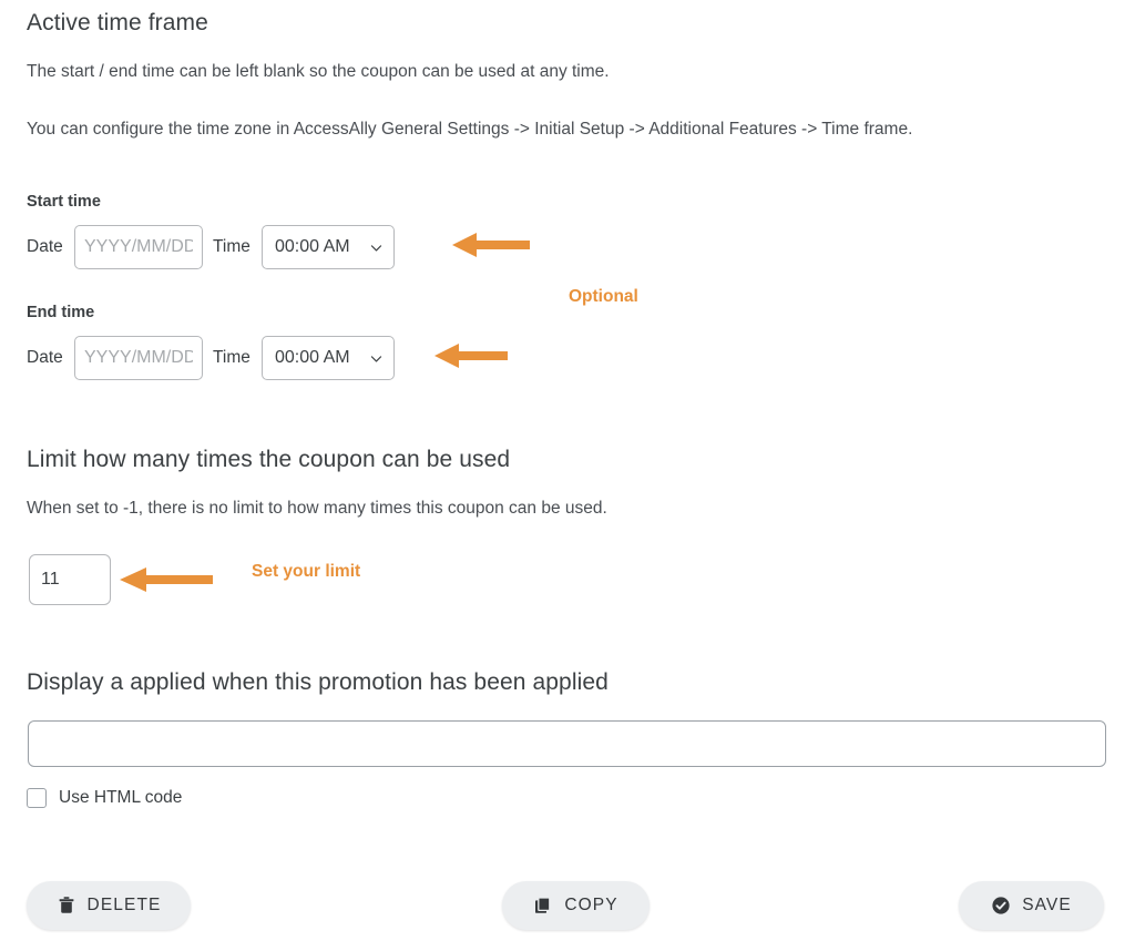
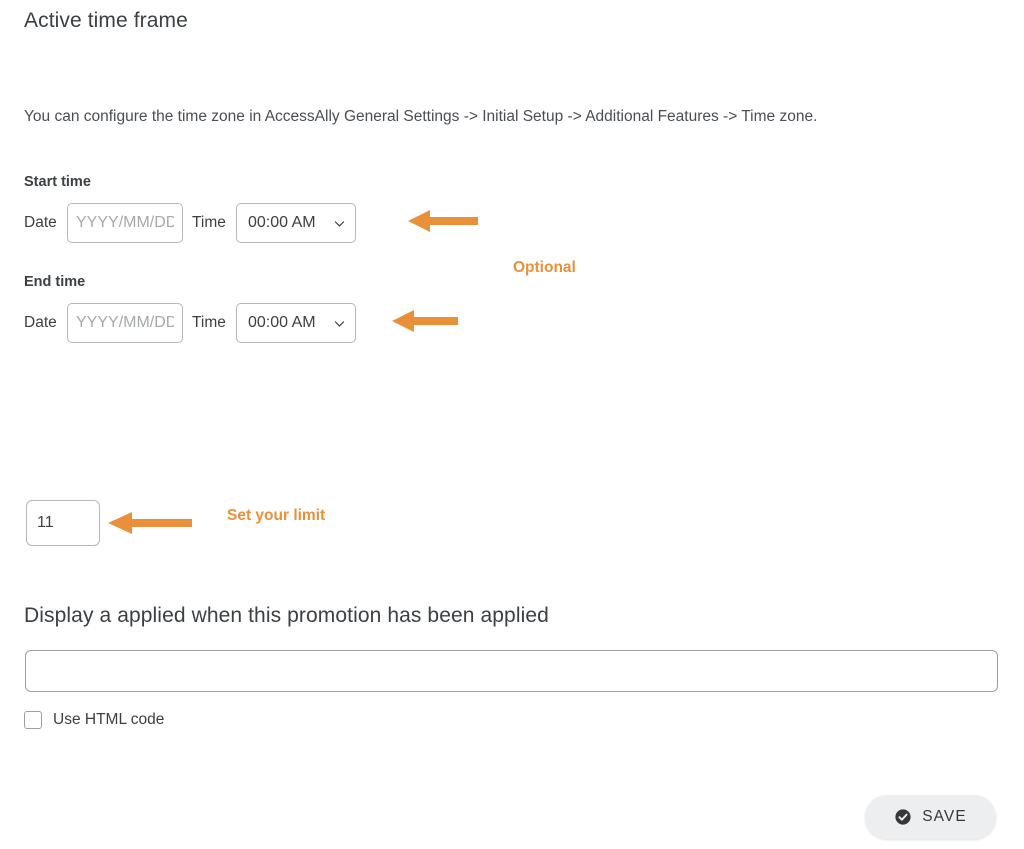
  Active time frame
- The start / end time can be left blank so the coupon can be used at any time.
- You can configure the time zone in AccessAlly General Settings -> Initial Setup -> Additional Features -> Time frame.
+ You can configure the time zone in AccessAlly General Settings -> Initial Setup -> Additional Features -> Time zone.
  Start time
  Date
  YYYY/MM/DD
  Time
  00:00 AM
  Optional
  End time
  Date
  YYYY/MM/DD
  Time
  00:00 AM
- Limit how many times the coupon can be used
- When set to -1, there is no limit to how many times this coupon can be used.
  11
  Set your limit
  Display a applied when this promotion has been applied
  Use HTML code
- DELETE
- COPY
  SAVE
